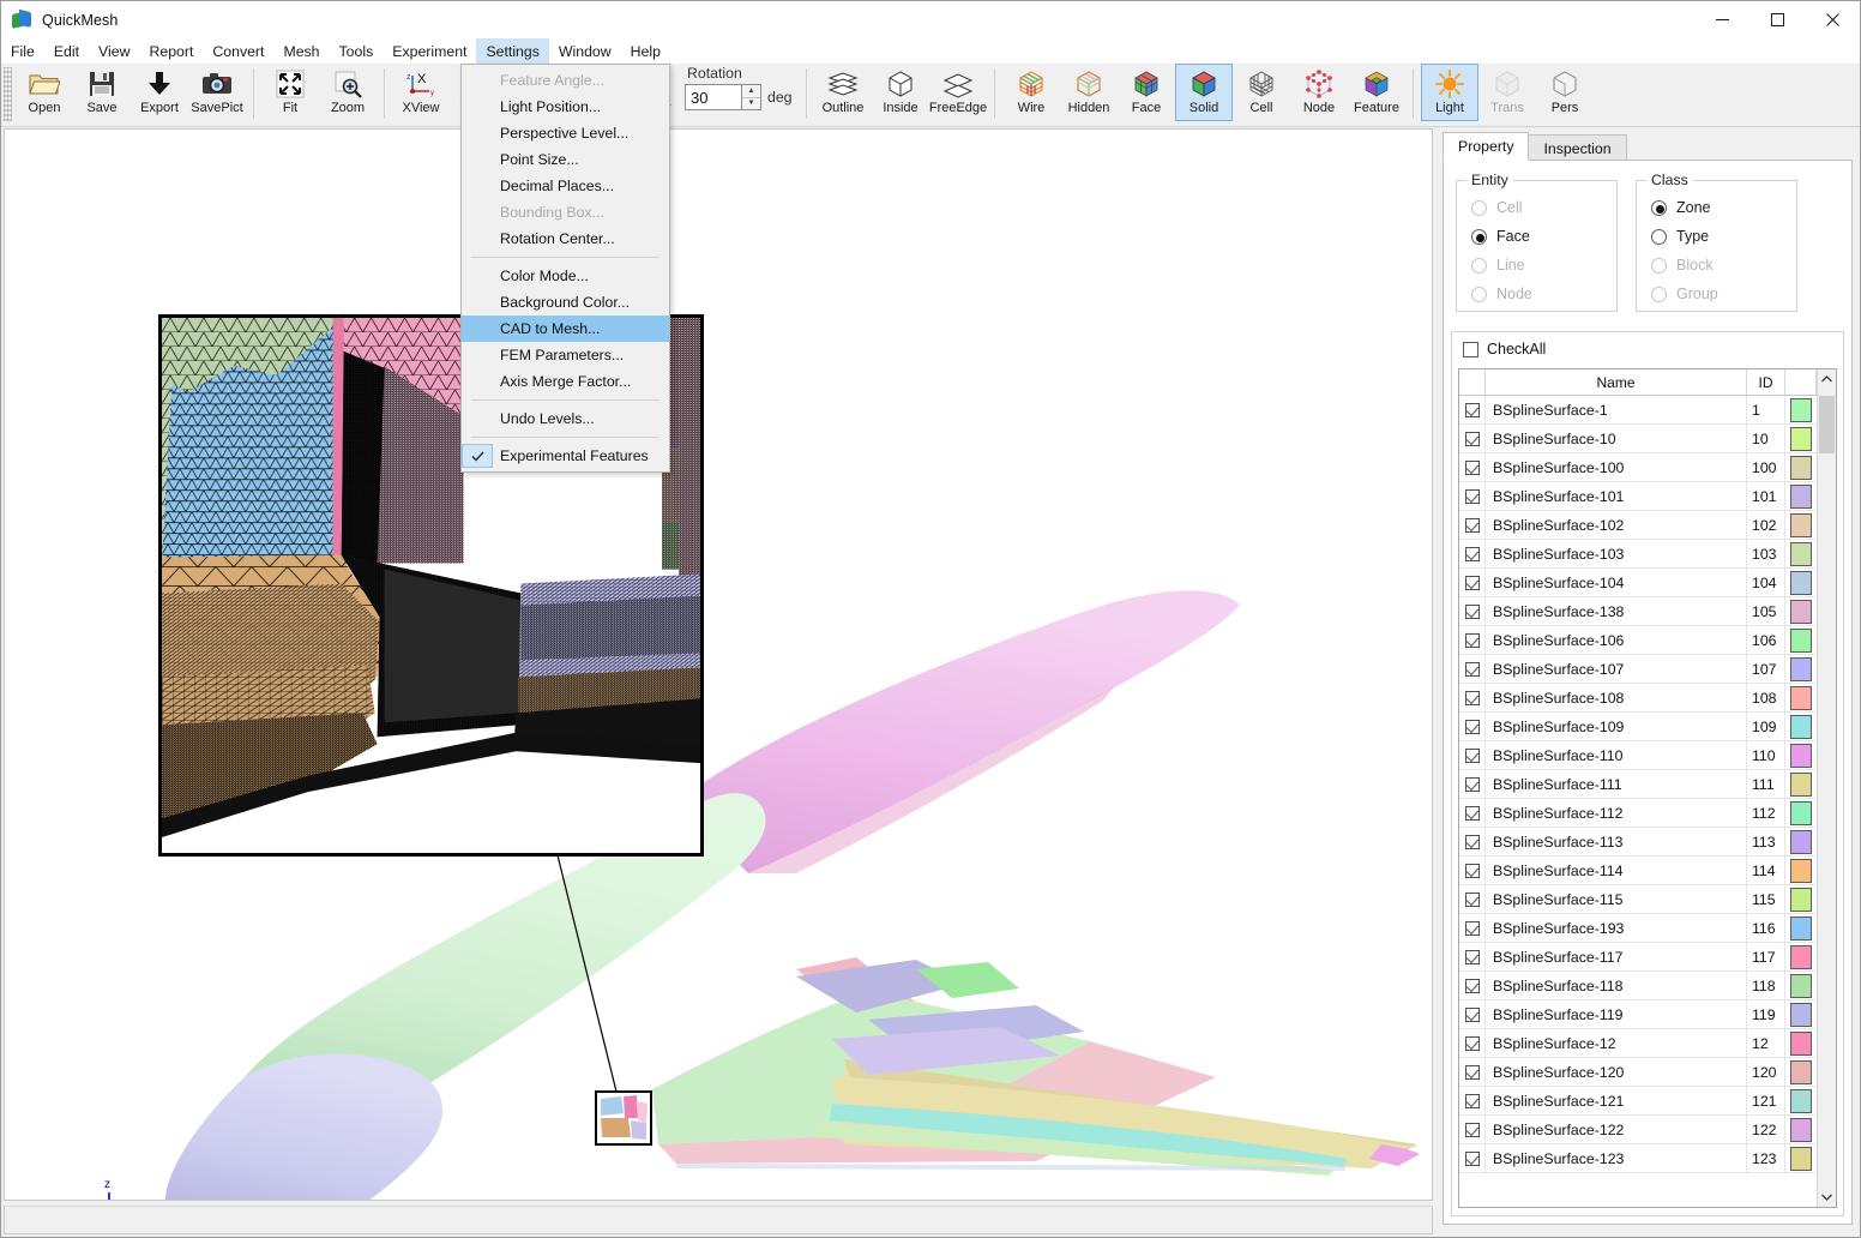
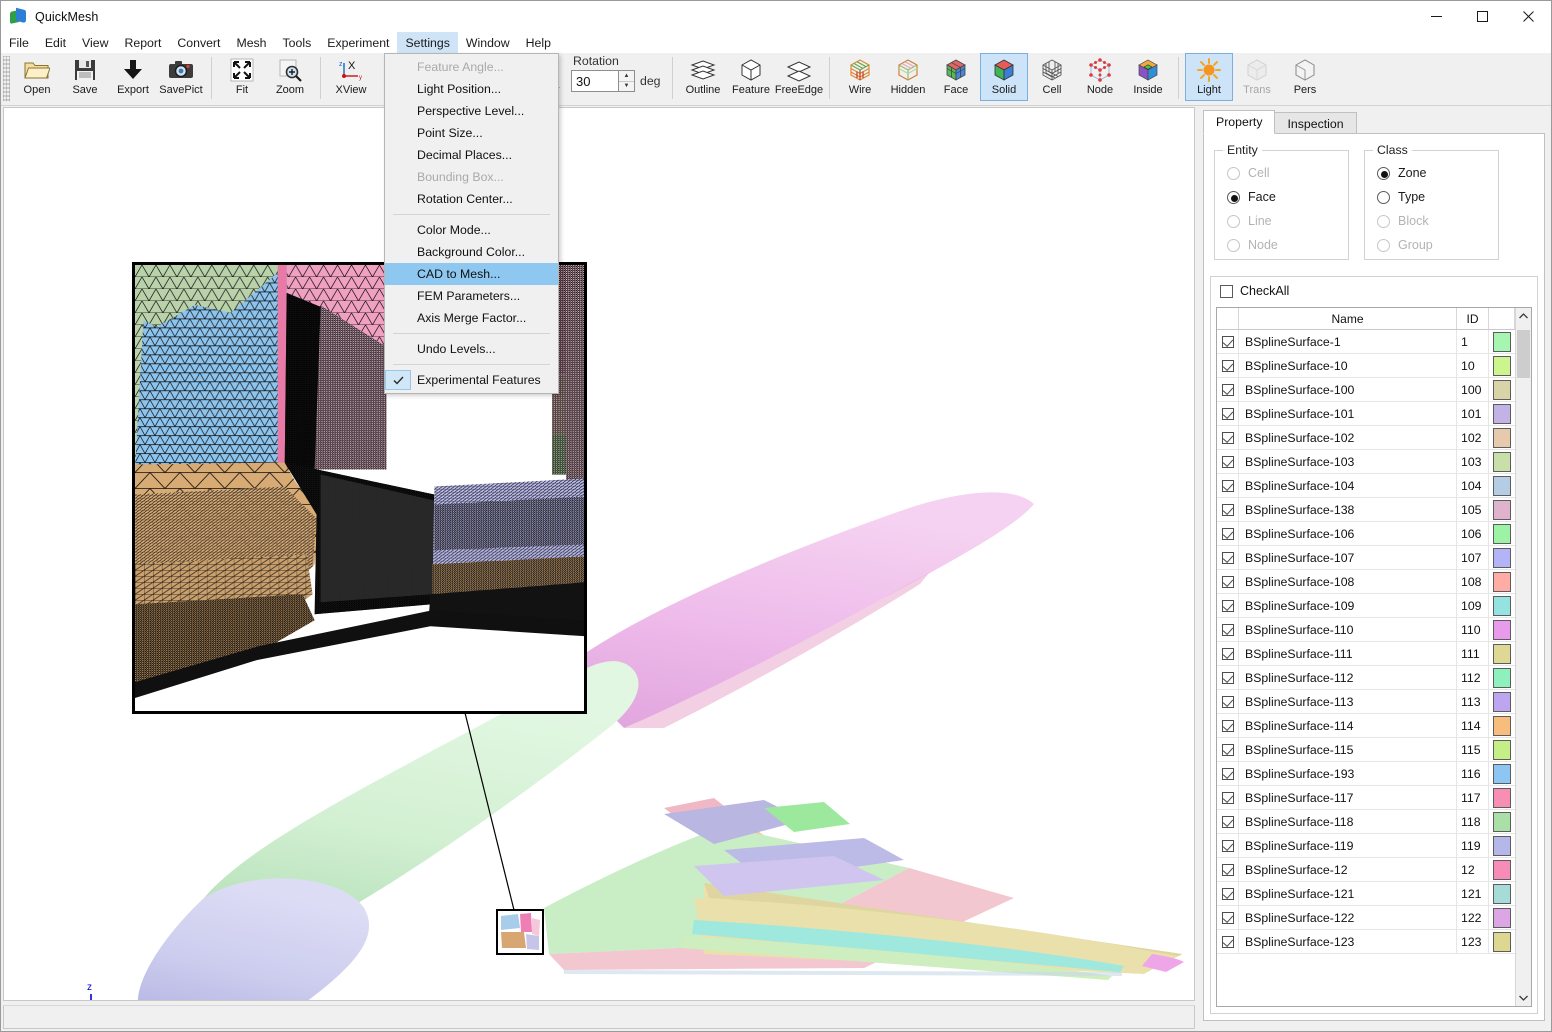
  QuickMesh
  File
  Edit
  View
  Report
  Convert
  Mesh
  Tools
  Experiment
  Settings
  Window
  Help
  Open
  Save
  Export
  SavePict
  Fit
  Zoom
  X
  XView
  Rotation
  30
  deg
  Outline
- Inside
+ Feature
  FreeEdge
  Wire
  Hidden
  Face
  Solid
  Cell
  Node
- Feature
+ Inside
  Light
  Trans
  Pers
  z
  Property
  Inspection
  Entity
  Cell
  Face
  Line
  Node
  Class
  Zone
  Type
  Block
  Group
  CheckAll
  Name
  ID
  BSplineSurface-1
  1
  BSplineSurface-10
  10
  BSplineSurface-100
  100
  BSplineSurface-101
  101
  BSplineSurface-102
  102
  BSplineSurface-103
  103
  BSplineSurface-104
  104
  BSplineSurface-138
  105
  BSplineSurface-106
  106
  BSplineSurface-107
  107
  BSplineSurface-108
  108
  BSplineSurface-109
  109
  BSplineSurface-110
  110
  BSplineSurface-111
  111
  BSplineSurface-112
  112
  BSplineSurface-113
  113
  BSplineSurface-114
  114
  BSplineSurface-115
  115
  BSplineSurface-193
  116
  BSplineSurface-117
  117
  BSplineSurface-118
  118
  BSplineSurface-119
  119
  BSplineSurface-12
  12
- BSplineSurface-120
- 120
  BSplineSurface-121
  121
  BSplineSurface-122
  122
  BSplineSurface-123
  123
  Feature Angle...
  Light Position...
  Perspective Level...
  Point Size...
  Decimal Places...
  Bounding Box...
  Rotation Center...
  Color Mode...
  Background Color...
  CAD to Mesh...
  FEM Parameters...
  Axis Merge Factor...
  Undo Levels...
  Experimental Features
